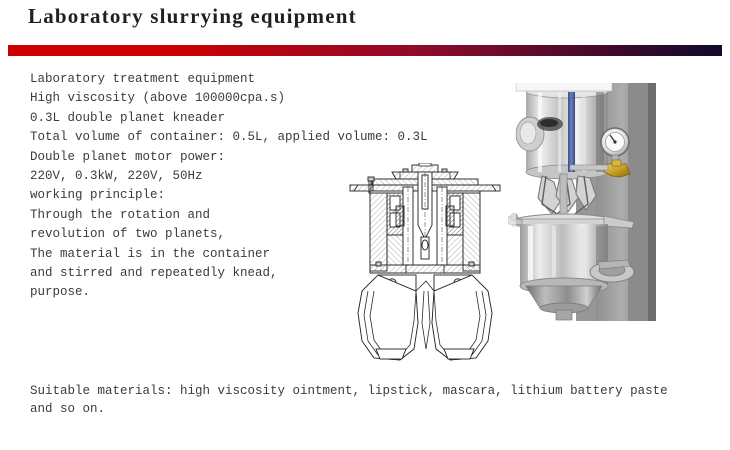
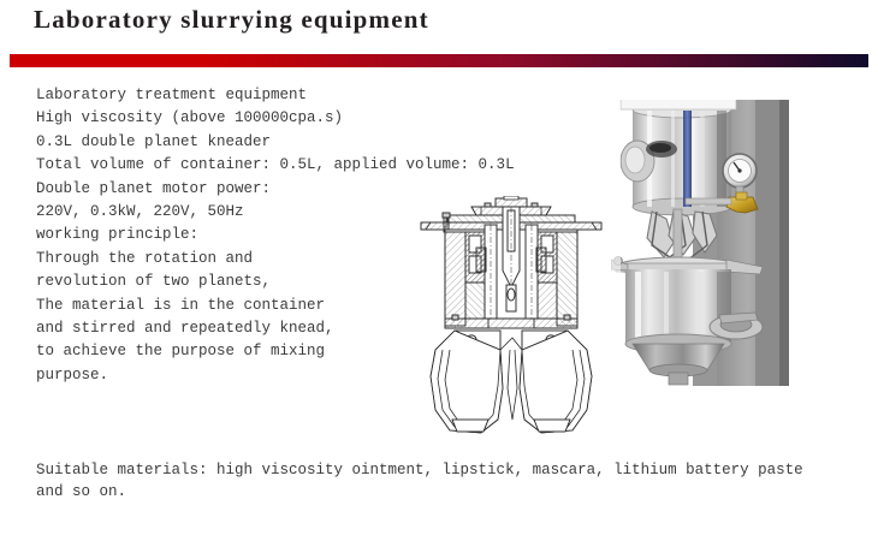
  Laboratory slurrying equipment
  Laboratory treatment equipment
  High viscosity (above 100000cpa.s)
  0.3L double planet kneader
  Total volume of container: 0.5L, applied volume: 0.3L
  Double planet motor power:
  220V, 0.3kW, 220V, 50Hz
  working principle:
  Through the rotation and
  revolution of two planets,
  The material is in the container
  and stirred and repeatedly knead,
+ to achieve the purpose of mixing
  purpose.
  Suitable materials: high viscosity ointment, lipstick, mascara, lithium battery paste
  and so on.
